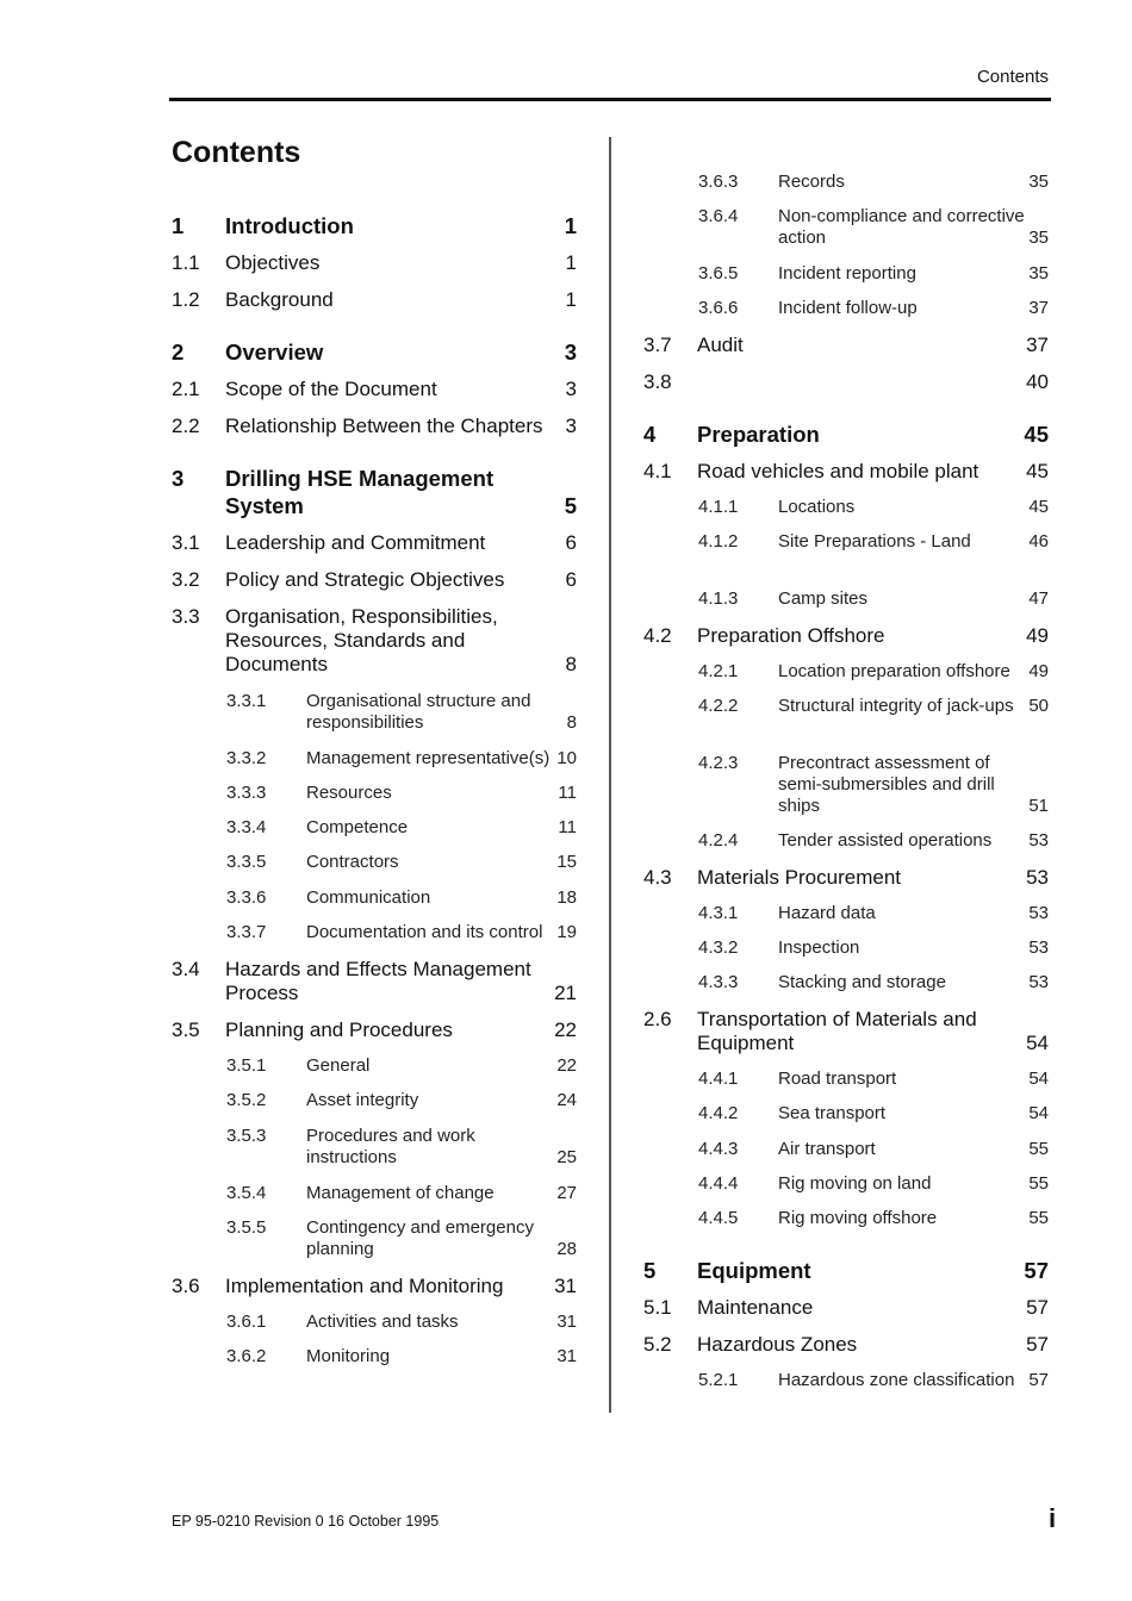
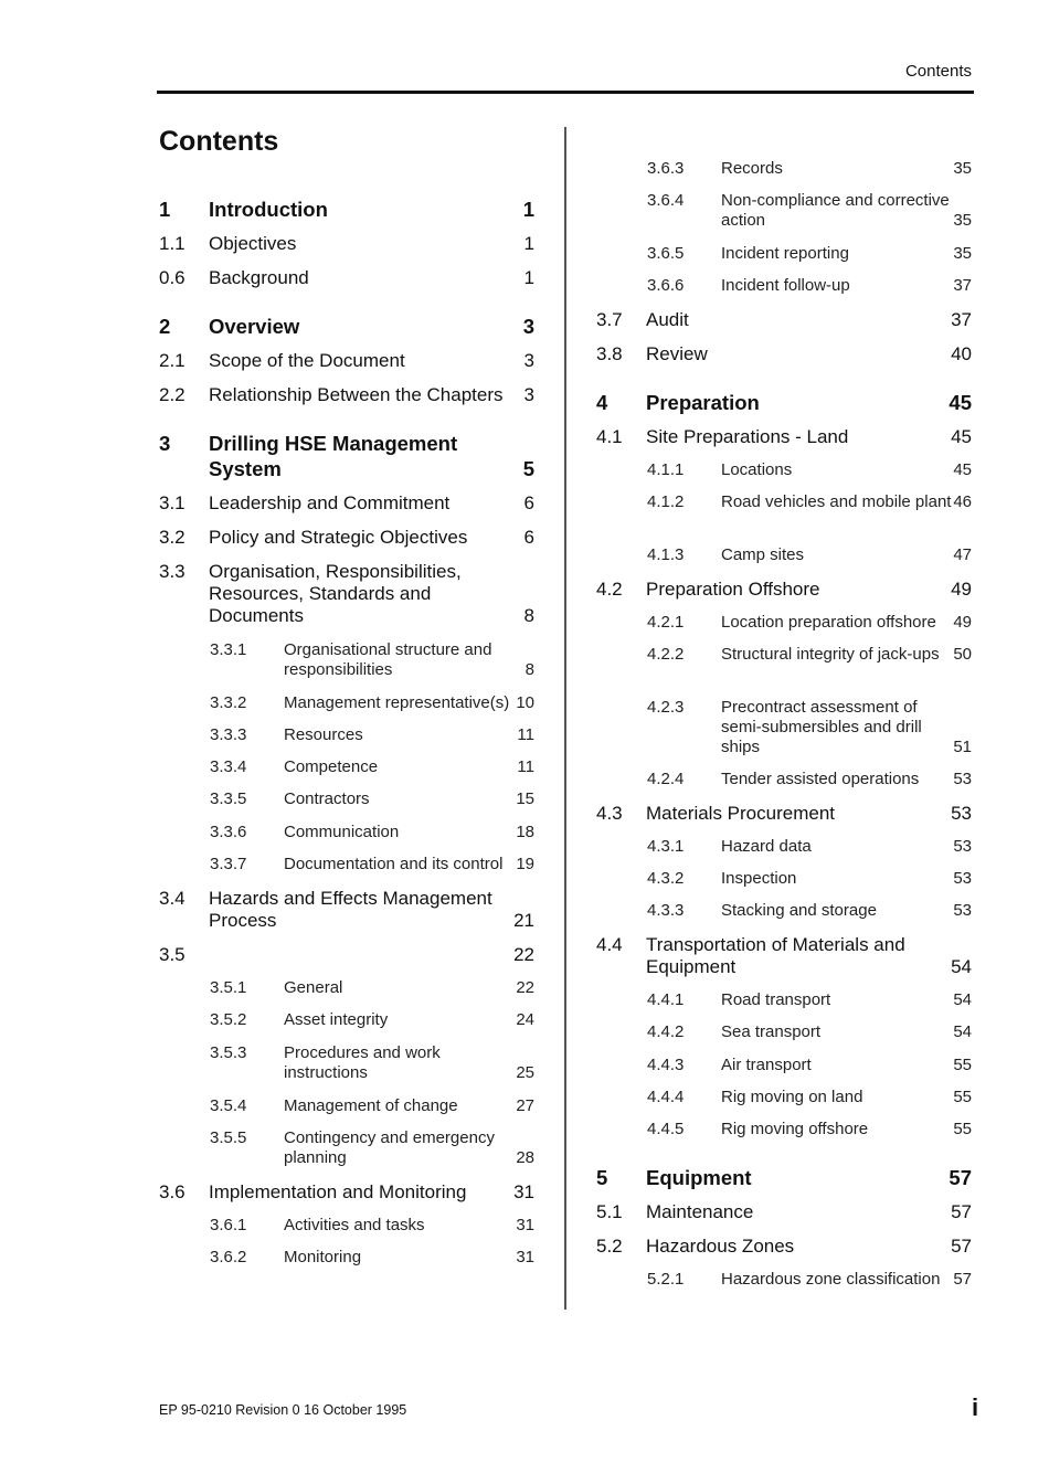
  Contents
  Contents
  1
  Introduction
  1
  1.1
  Objectives
  1
- 1.2
+ 0.6
  Background
  1
  2
  Overview
  3
  2.1
  Scope of the Document
  3
  2.2
  Relationship Between the Chapters
  3
  3
  Drilling HSE Management System
  5
  3.1
  Leadership and Commitment
  6
  3.2
  Policy and Strategic Objectives
  6
  3.3
  Organisation, Responsibilities, Resources, Standards and Documents
  8
  3.3.1
  Organisational structure and responsibilities
  8
  3.3.2
  Management representative(s)
  10
  3.3.3
  Resources
  11
  3.3.4
  Competence
  11
  3.3.5
  Contractors
  15
  3.3.6
  Communication
  18
  3.3.7
  Documentation and its control
  19
  3.4
  Hazards and Effects Management Process
  21
  3.5
- Planning and Procedures
  22
  3.5.1
  General
  22
  3.5.2
  Asset integrity
  24
  3.5.3
  Procedures and work instructions
  25
  3.5.4
  Management of change
  27
  3.5.5
  Contingency and emergency planning
  28
  3.6
  Implementation and Monitoring
  31
  3.6.1
  Activities and tasks
  31
  3.6.2
  Monitoring
  31
  3.6.3
  Records
  35
  3.6.4
  Non-compliance and corrective action
  35
  3.6.5
  Incident reporting
  35
  3.6.6
  Incident follow-up
  37
  3.7
  Audit
  37
  3.8
+ Review
  40
  4
  Preparation
  45
  4.1
- Road vehicles and mobile plant
+ Site Preparations - Land
  45
  4.1.1
  Locations
  45
  4.1.2
- Site Preparations - Land
+ Road vehicles and mobile plant
  46
  4.1.3
  Camp sites
  47
  4.2
  Preparation Offshore
  49
  4.2.1
  Location preparation offshore
  49
  4.2.2
  Structural integrity of jack-ups
  50
  4.2.3
  Precontract assessment of semi-submersibles and drill ships
  51
  4.2.4
  Tender assisted operations
  53
  4.3
  Materials Procurement
  53
  4.3.1
  Hazard data
  53
  4.3.2
  Inspection
  53
  4.3.3
  Stacking and storage
  53
- 2.6
+ 4.4
  Transportation of Materials and Equipment
  54
  4.4.1
  Road transport
  54
  4.4.2
  Sea transport
  54
  4.4.3
  Air transport
  55
  4.4.4
  Rig moving on land
  55
  4.4.5
  Rig moving offshore
  55
  5
  Equipment
  57
  5.1
  Maintenance
  57
  5.2
  Hazardous Zones
  57
  5.2.1
  Hazardous zone classification
  57
  EP 95-0210 Revision 0 16 October 1995
  i
